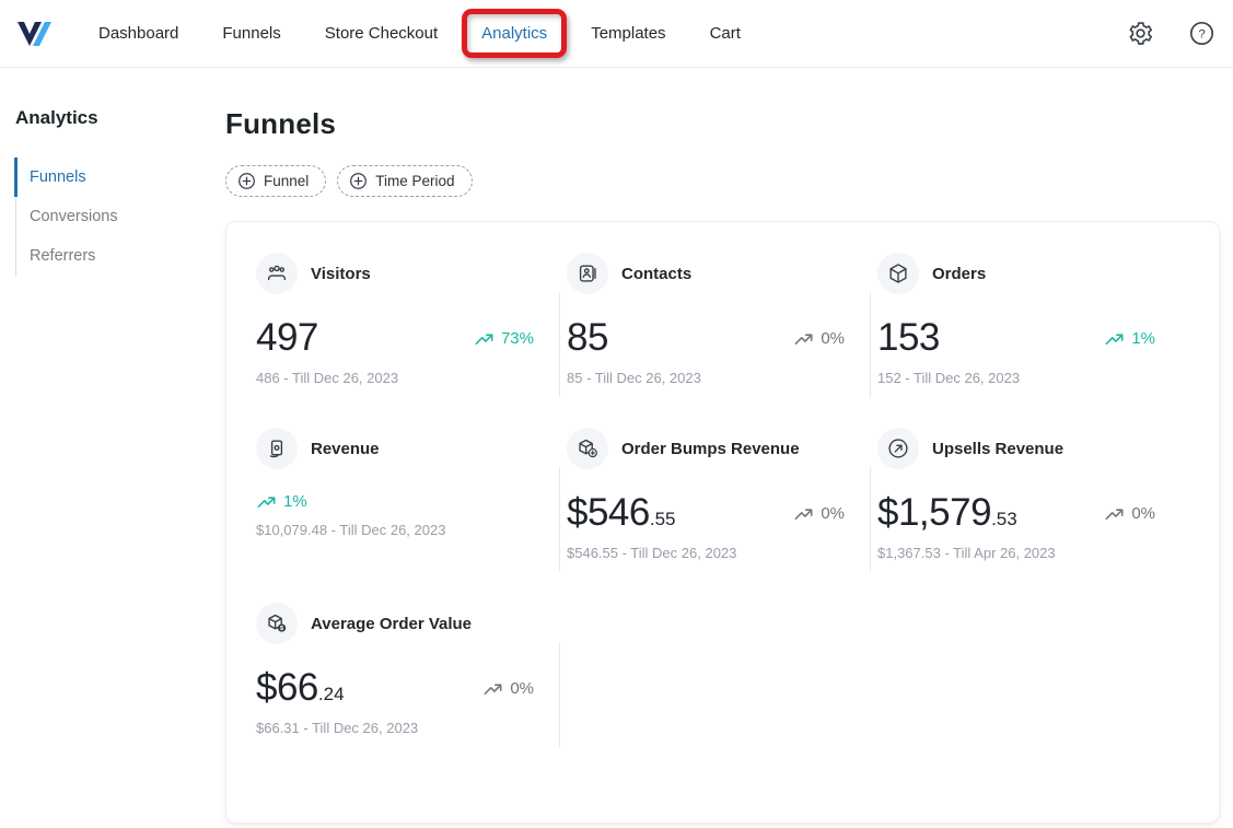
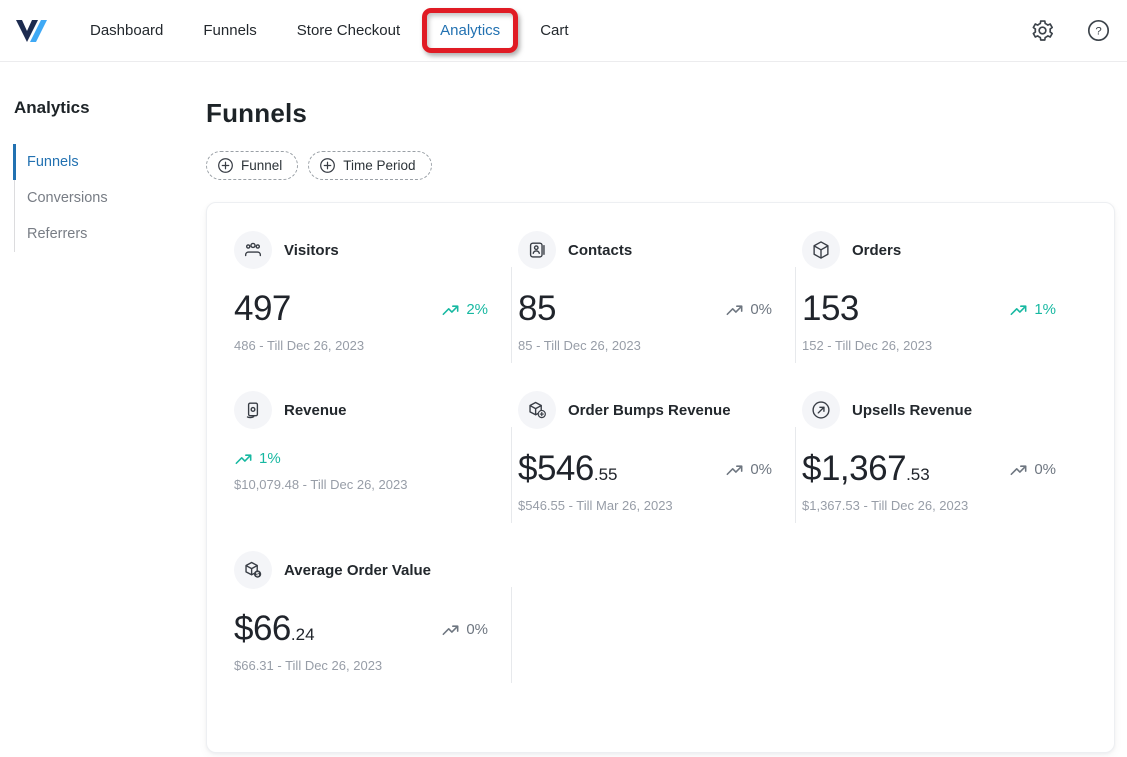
  Dashboard
  Funnels
  Store Checkout
  Analytics
- Templates
  Cart
  ?
  Analytics
  Funnels
  Conversions
  Referrers
  Funnels
  Funnel
  Time Period
  Visitors
  497
- 73%
+ 2%
  486 - Till Dec 26, 2023
  Contacts
  85
  0%
  85 - Till Dec 26, 2023
  Orders
  153
  1%
  152 - Till Dec 26, 2023
  Revenue
  1%
  $10,079.48 - Till Dec 26, 2023
  Order Bumps Revenue
  $546.55
  0%
- $546.55 - Till Dec 26, 2023
+ $546.55 - Till Mar 26, 2023
  Upsells Revenue
- $1,579.53
+ $1,367.53
  0%
- $1,367.53 - Till Apr 26, 2023
+ $1,367.53 - Till Dec 26, 2023
  Average Order Value
  $66.24
  0%
  $66.31 - Till Dec 26, 2023
